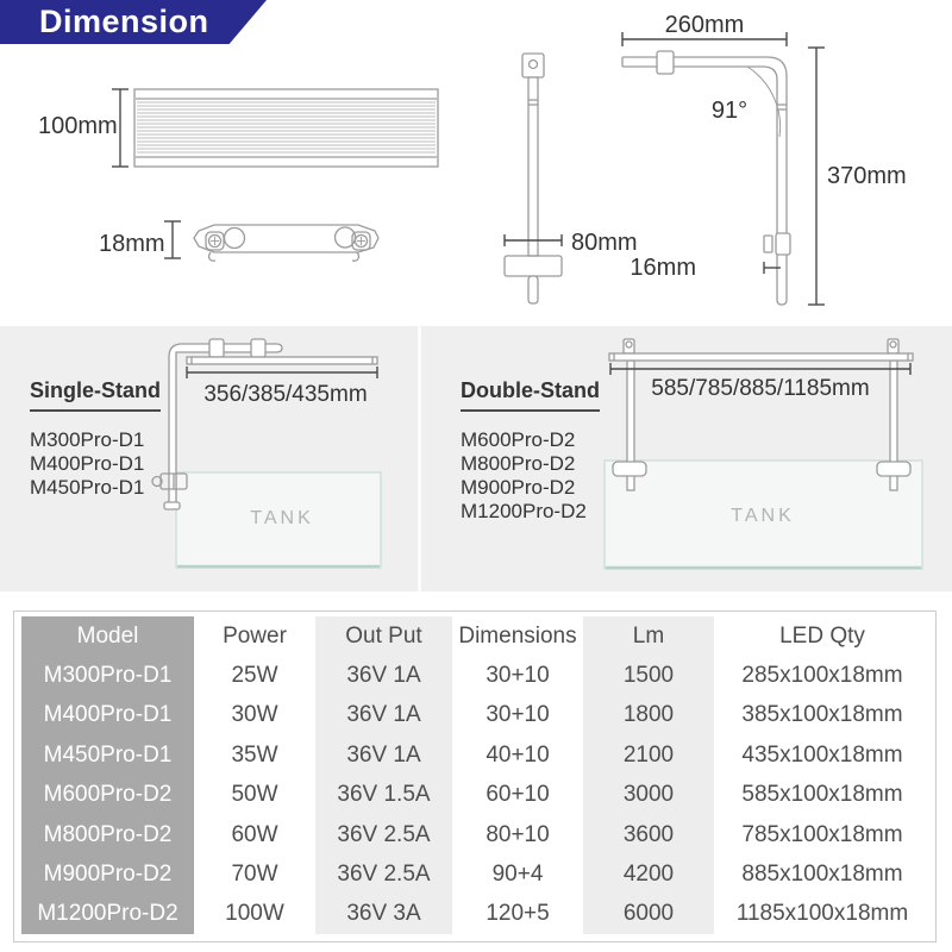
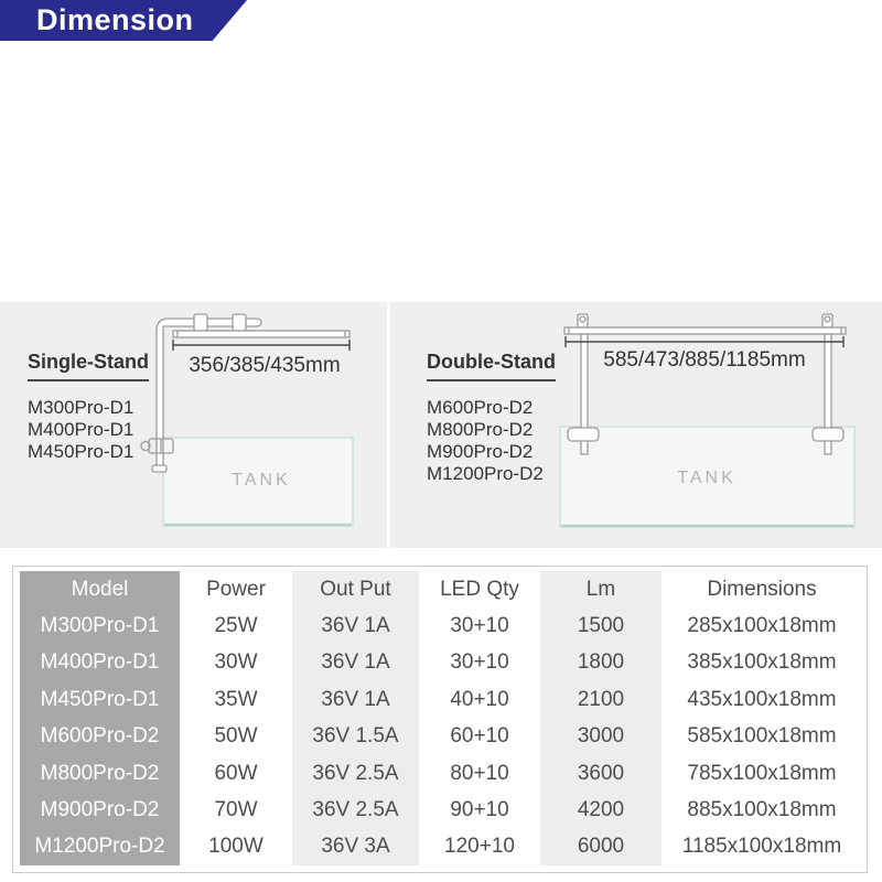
  Dimension
- 100mm
- 18mm
- 80mm
- 260mm
- 91°
- 370mm
- 16mm
  Single-Stand
  M300Pro-D1
  M400Pro-D1
  M450Pro-D1
  Double-Stand
  M600Pro-D2
  M800Pro-D2
  M900Pro-D2
  M1200Pro-D2
  TANK
  356/385/435mm
  TANK
- 585/785/885/1185mm
+ 585/473/885/1185mm
  Model
  Power
  Out Put
- Dimensions
+ LED Qty
  Lm
- LED Qty
+ Dimensions
  M300Pro-D1
  25W
  36V 1A
  30+10
  1500
  285x100x18mm
  M400Pro-D1
  30W
  36V 1A
  30+10
  1800
  385x100x18mm
  M450Pro-D1
  35W
  36V 1A
  40+10
  2100
  435x100x18mm
  M600Pro-D2
  50W
  36V 1.5A
  60+10
  3000
  585x100x18mm
  M800Pro-D2
  60W
  36V 2.5A
  80+10
  3600
  785x100x18mm
  M900Pro-D2
  70W
  36V 2.5A
- 90+4
+ 90+10
  4200
  885x100x18mm
  M1200Pro-D2
  100W
  36V 3A
- 120+5
+ 120+10
  6000
  1185x100x18mm
